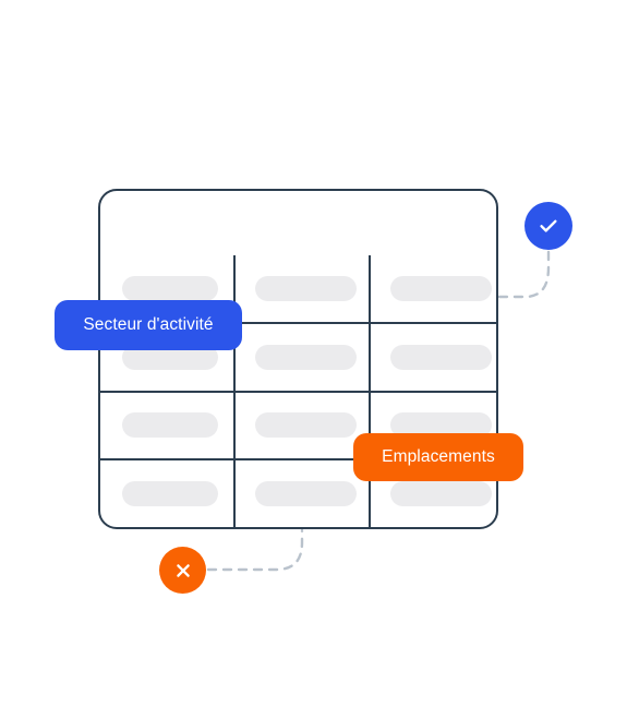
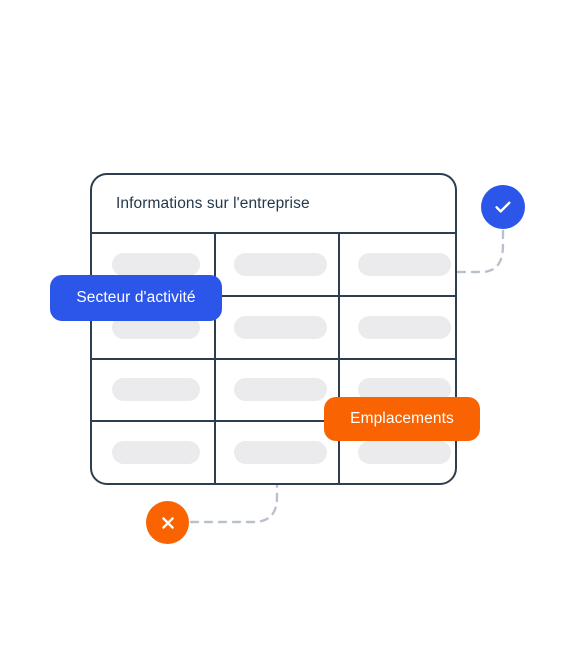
+ Informations sur l'entreprise
  Secteur d'activité
  Emplacements
